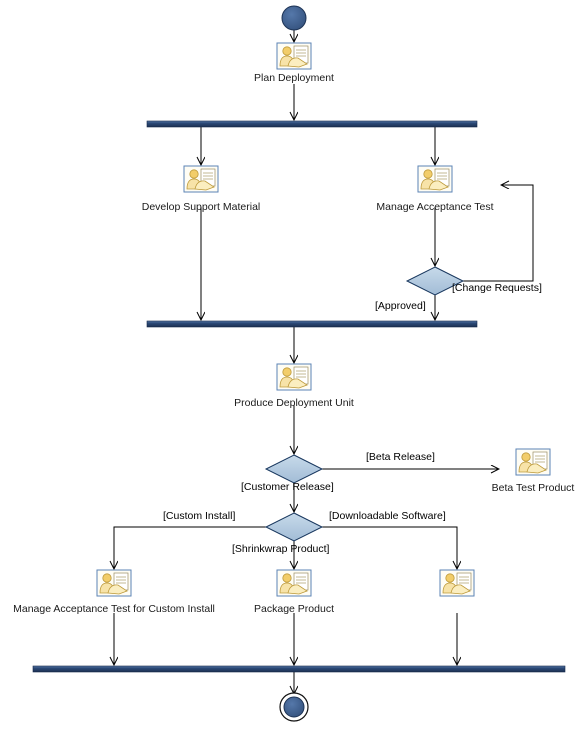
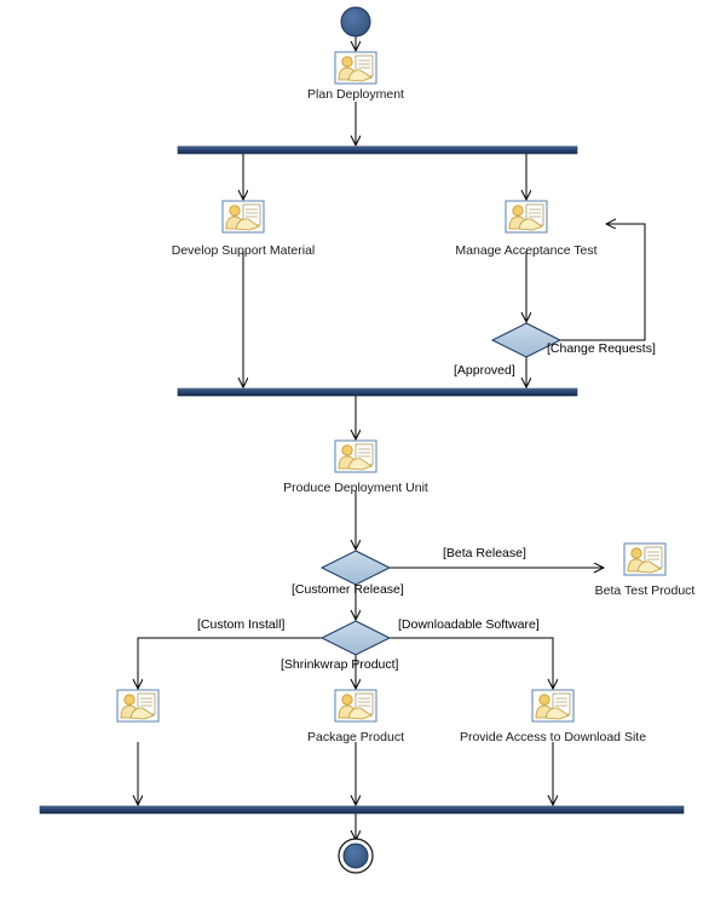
  Plan Deployment
  Develop Support Material
  Manage Acceptance Test
  Produce Deployment Unit
  Beta Test Product
- Manage Acceptance Test for Custom Install
  Package Product
+ Provide Access to Download Site
  [Change Requests]
  [Approved]
  [Beta Release]
  [Customer Release]
  [Custom Install]
  [Downloadable Software]
  [Shrinkwrap Product]
